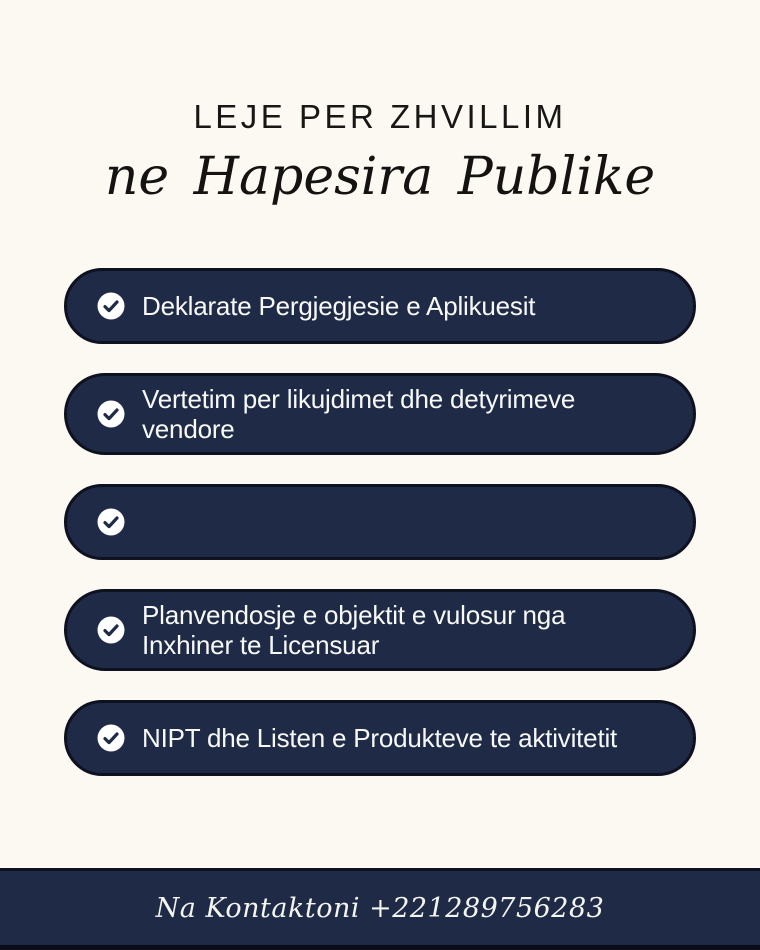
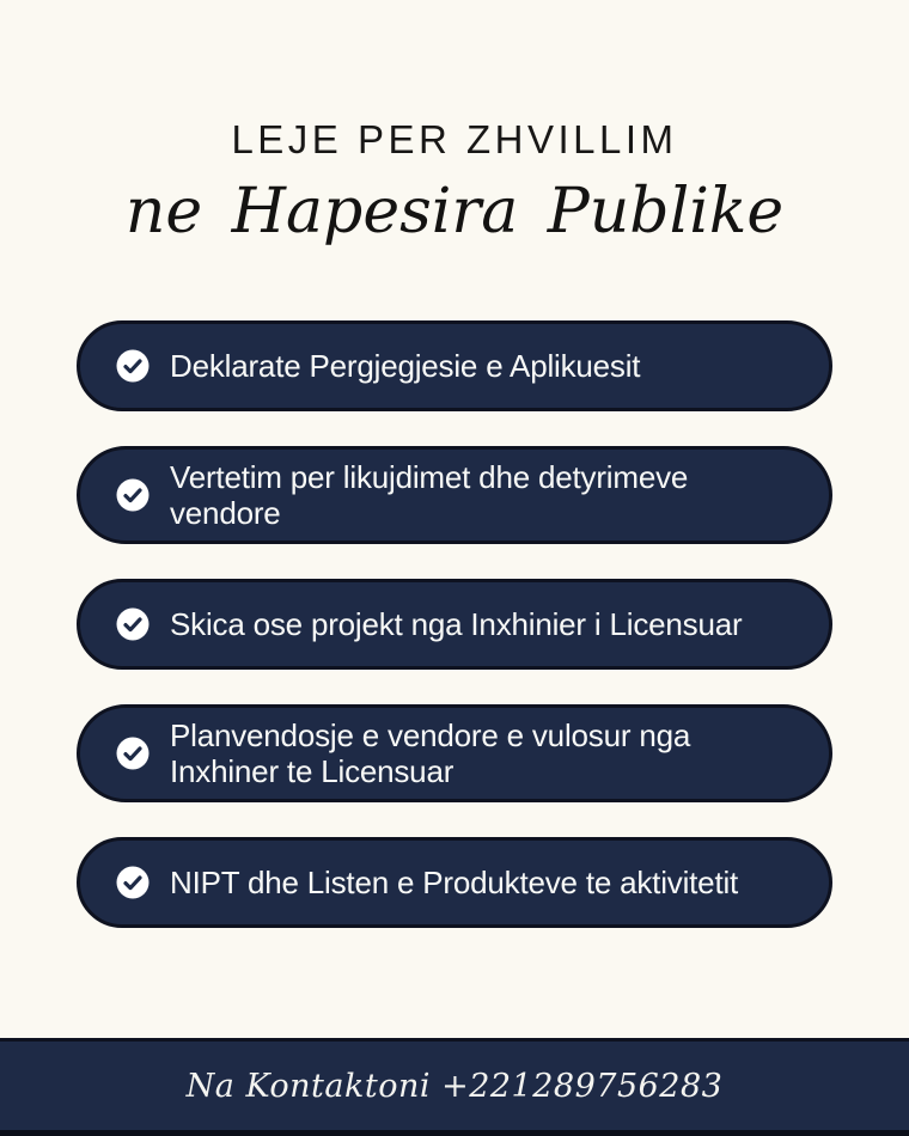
  LEJE PER ZHVILLIM
  ne Hapesira Publike
  Deklarate Pergjegjesie e Aplikuesit
  Vertetim per likujdimet dhe detyrimeve vendore
+ Skica ose projekt nga Inxhinier i Licensuar
- Planvendosje e objektit e vulosur nga Inxhiner te Licensuar
+ Planvendosje e vendore e vulosur nga Inxhiner te Licensuar
  NIPT dhe Listen e Produkteve te aktivitetit
  Na Kontaktoni +221289756283
